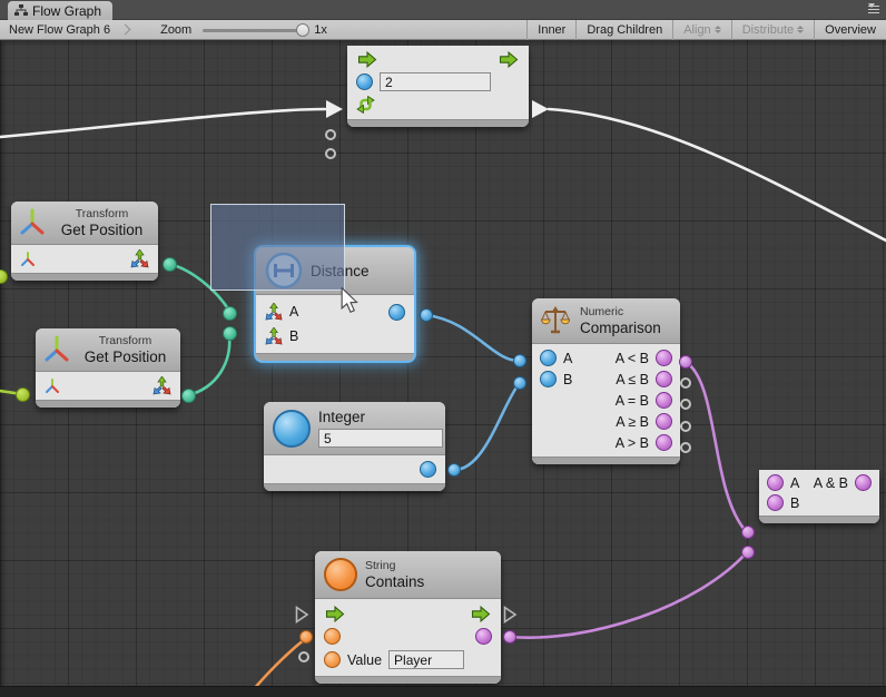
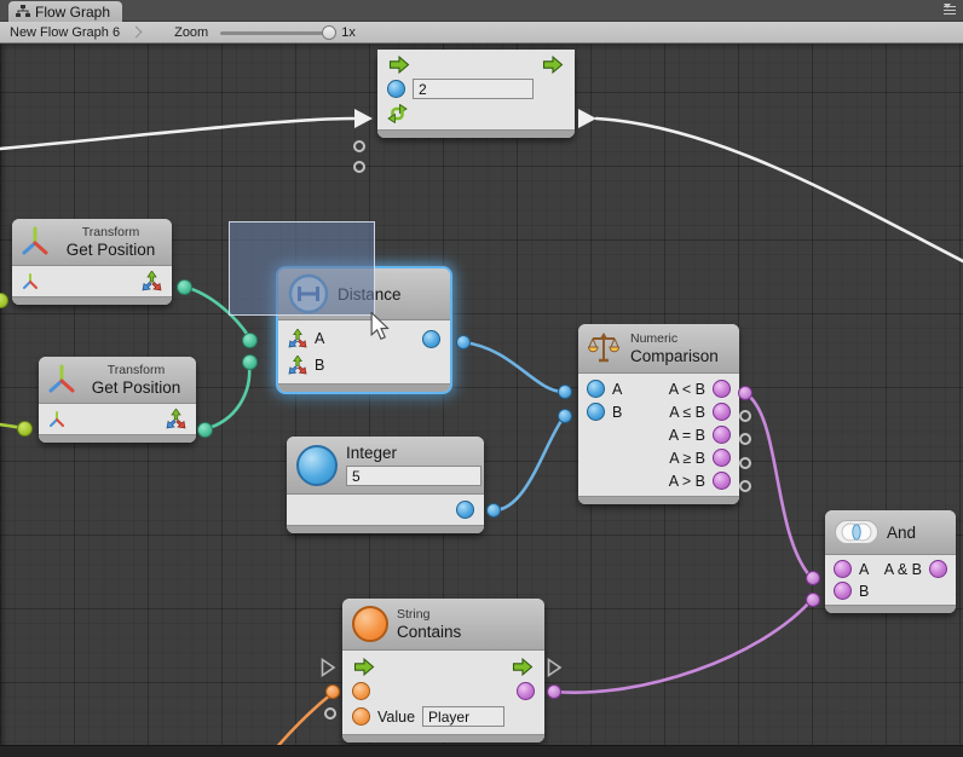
  Flow Graph
  New Flow Graph 6
  Zoom
  1x
- Inner
- Drag Children
- Align
- Distribute
- Overview
  2
  Transform
  Get Position
  Transform
  Get Position
  Distance
  A
  B
  Integer
  5
  Numeric
  Comparison
  A
  A < B
  B
  A ≤ B
  A = B
  A ≥ B
  A > B
+ And
  A
  A & B
  B
  String
  Contains
  Value
  Player
